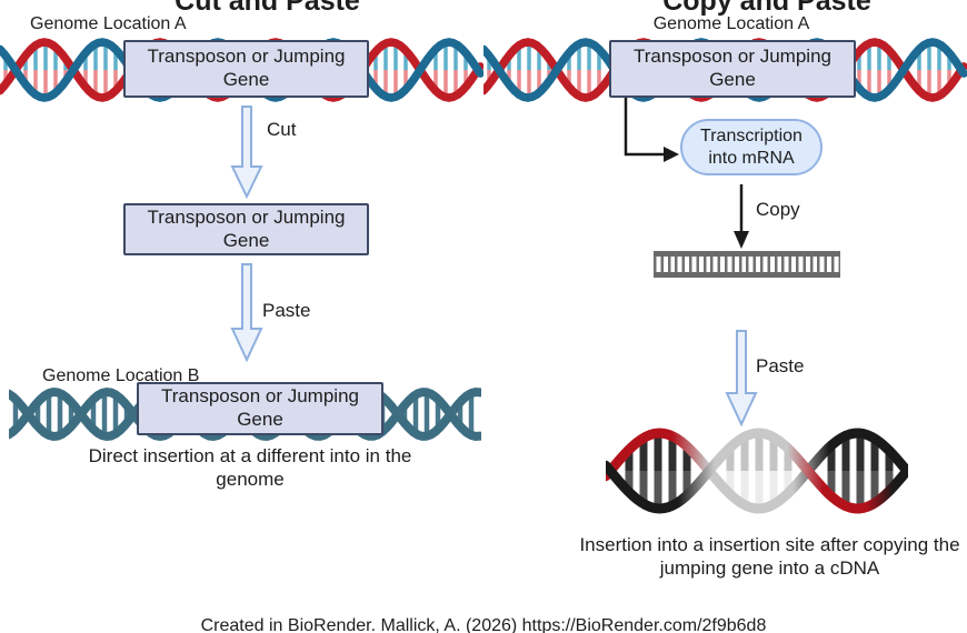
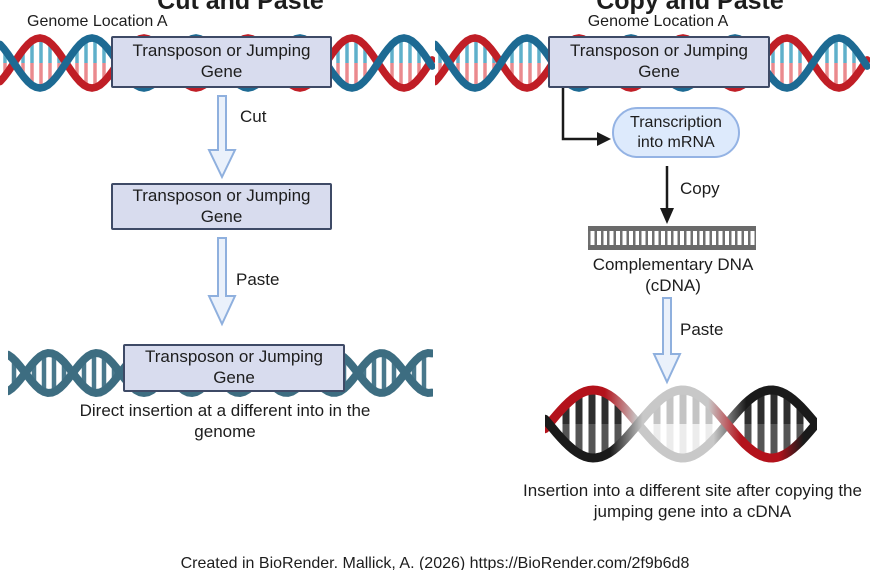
  Cut and Paste
  Genome Location A
  Transposon or Jumping Gene
  Cut
  Transposon or Jumping Gene
  Paste
- Genome Location B
  Transposon or Jumping Gene
  Direct insertion at a different into in the genome
  Copy and Paste
  Genome Location A
  Transposon or Jumping Gene
  Transcription into mRNA
  Copy
+ Complementary DNA (cDNA)
  Paste
- Insertion into a insertion site after copying the jumping gene into a cDNA
+ Insertion into a different site after copying the jumping gene into a cDNA
  Created in BioRender. Mallick, A. (2026) https://BioRender.com/2f9b6d8
